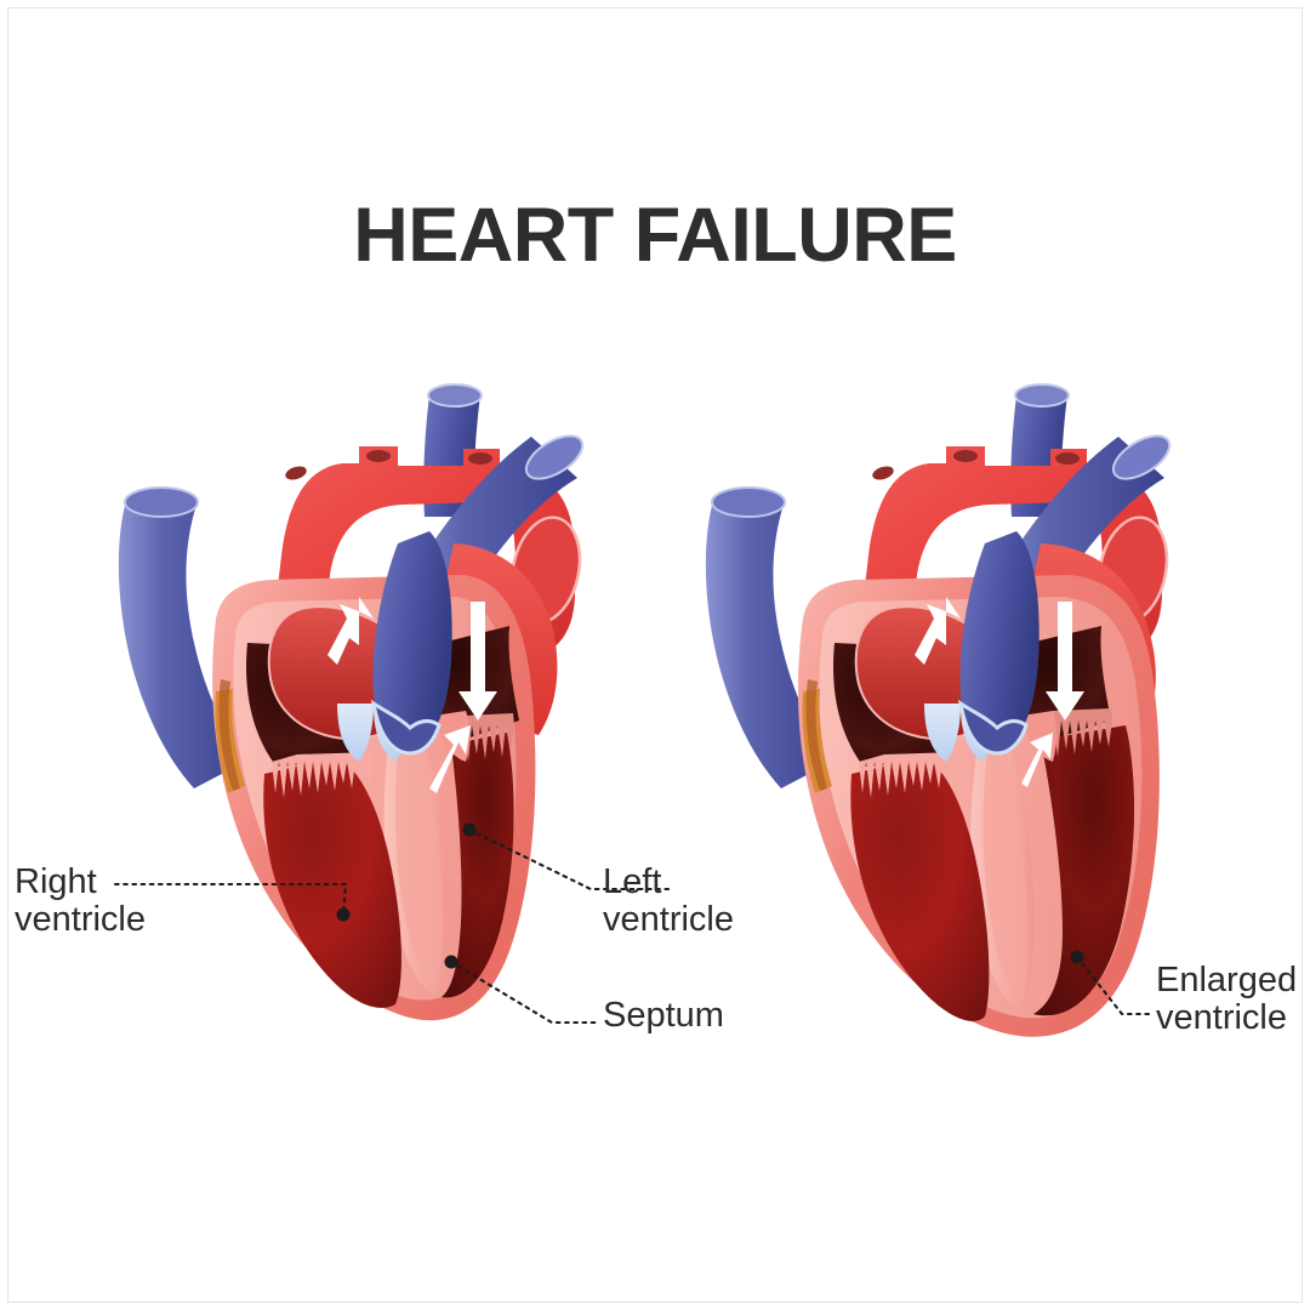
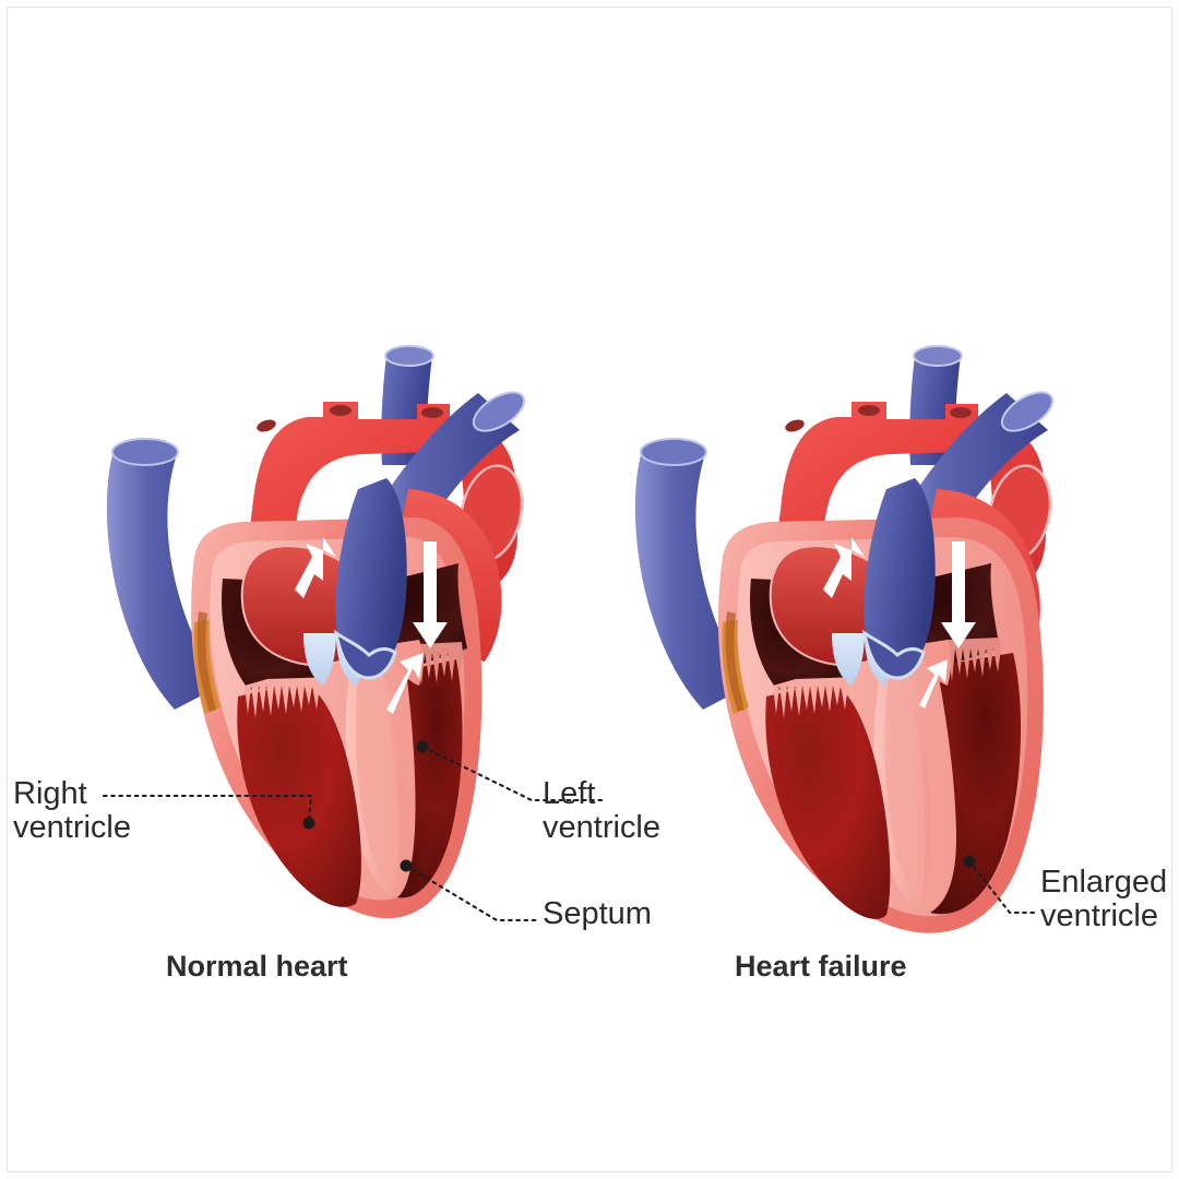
- HEART FAILURE
  Right
  ventricle
  Left
  ventricle
  Septum
  Enlarged
  ventricle
+ Normal heart
+ Heart failure
